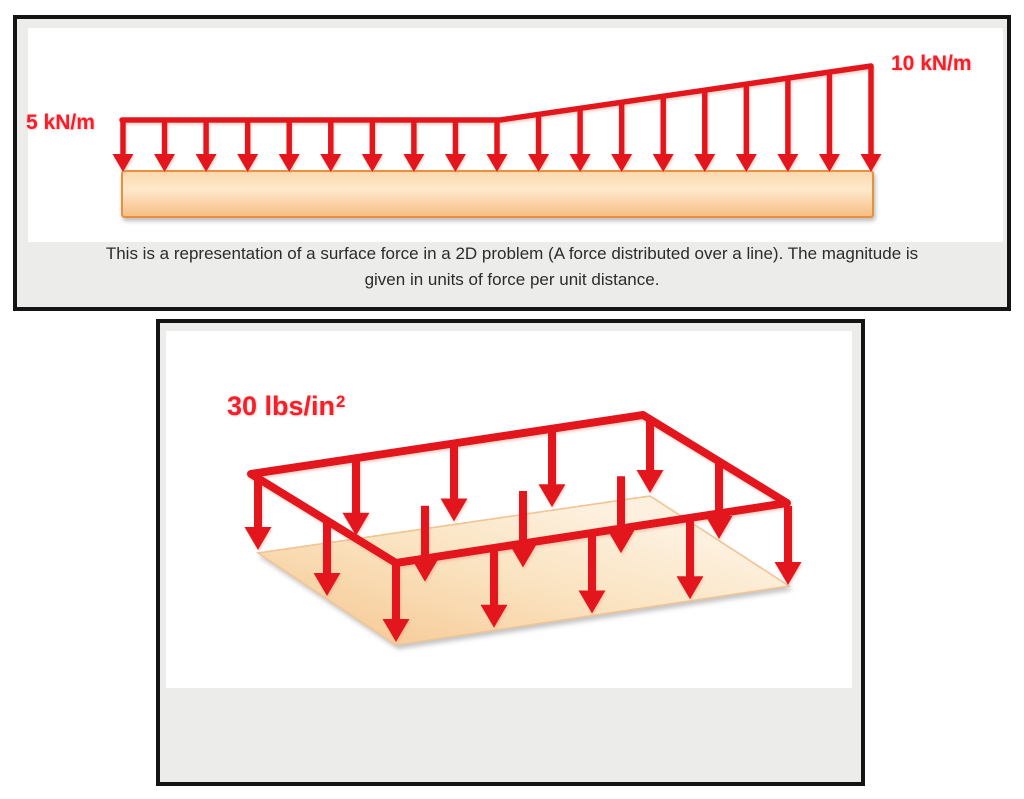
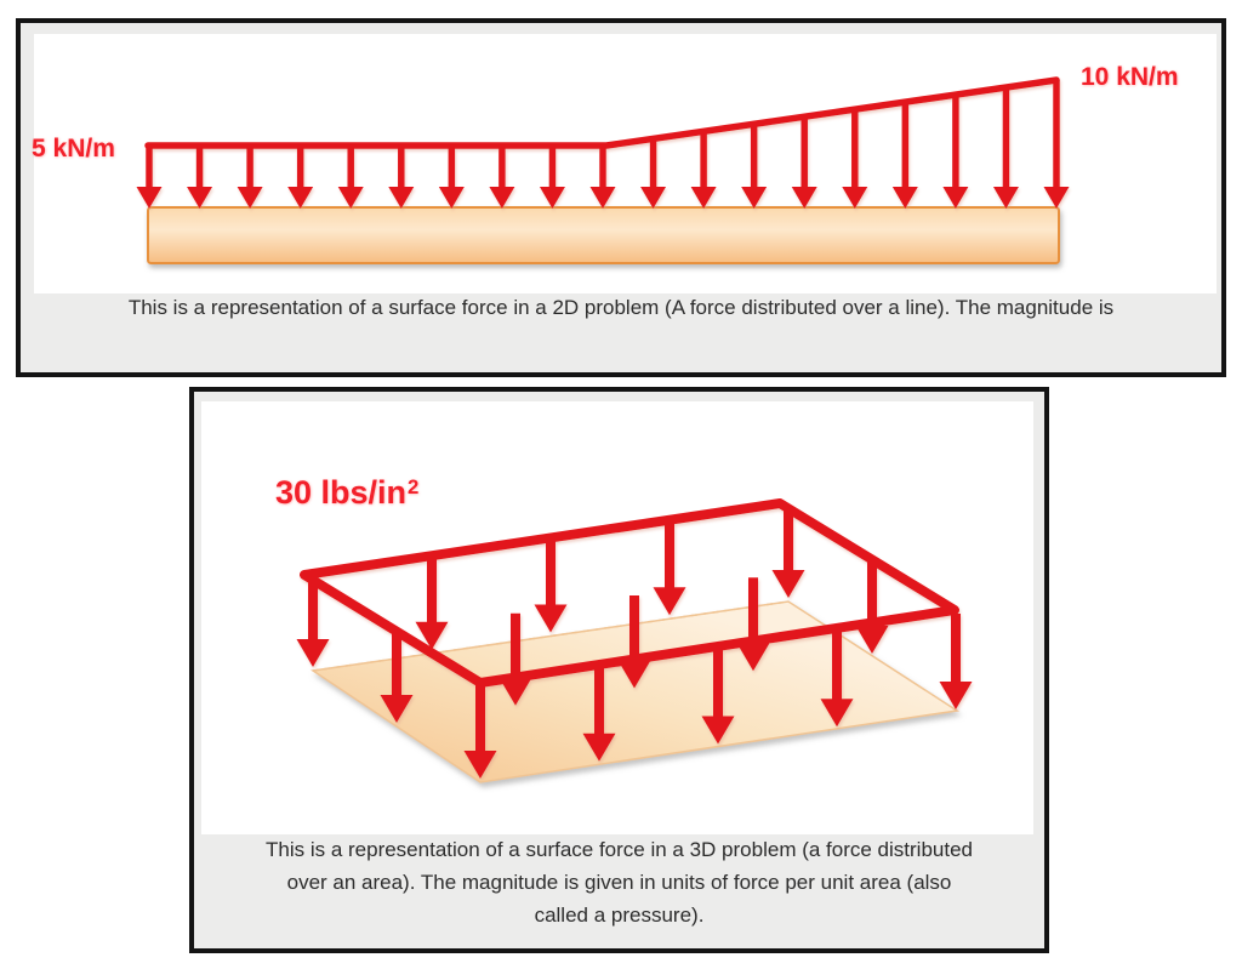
  5 kN/m
  10 kN/m
  This is a representation of a surface force in a 2D problem (A force distributed over a line). The magnitude is
- given in units of force per unit distance.
  30 lbs/in2
+ This is a representation of a surface force in a 3D problem (a force distributed
+ over an area). The magnitude is given in units of force per unit area (also
+ called a pressure).
